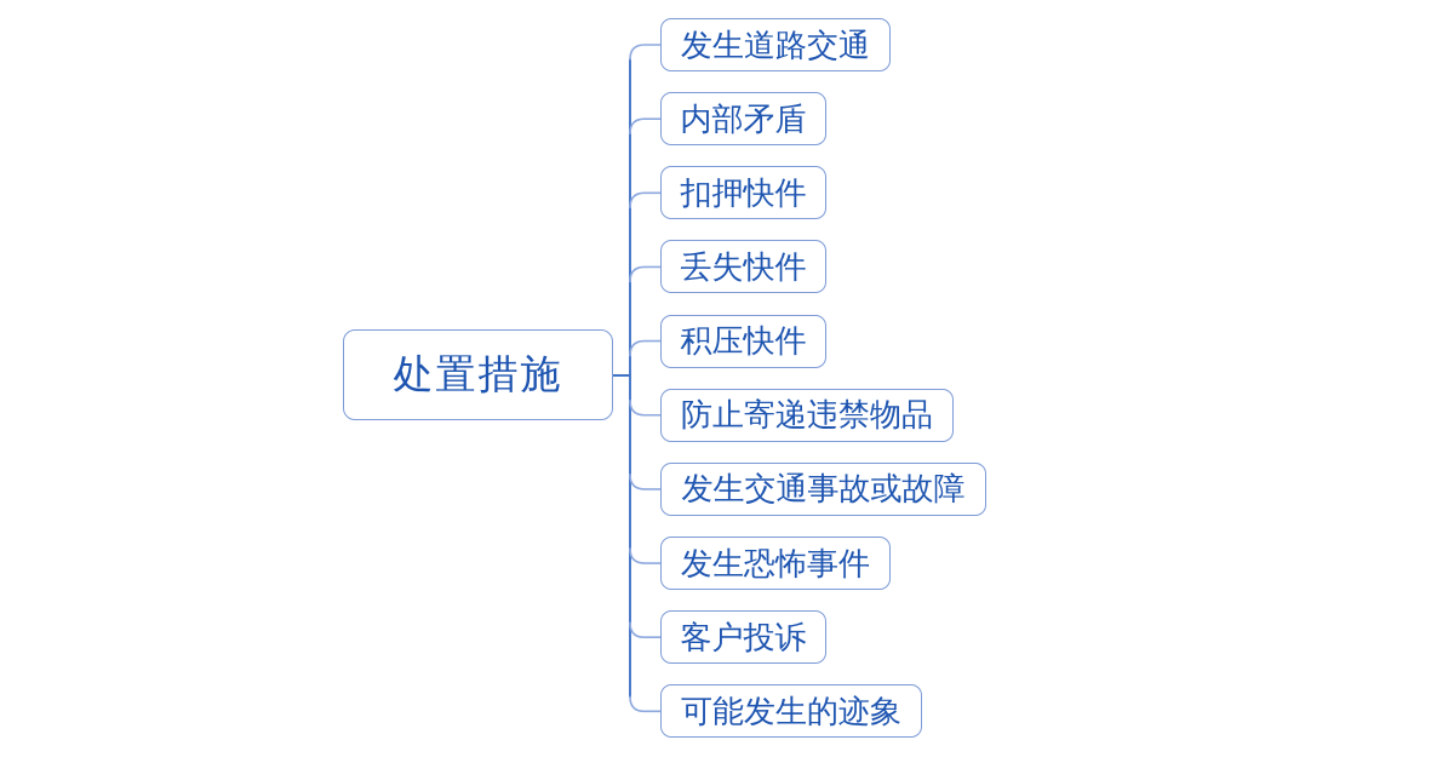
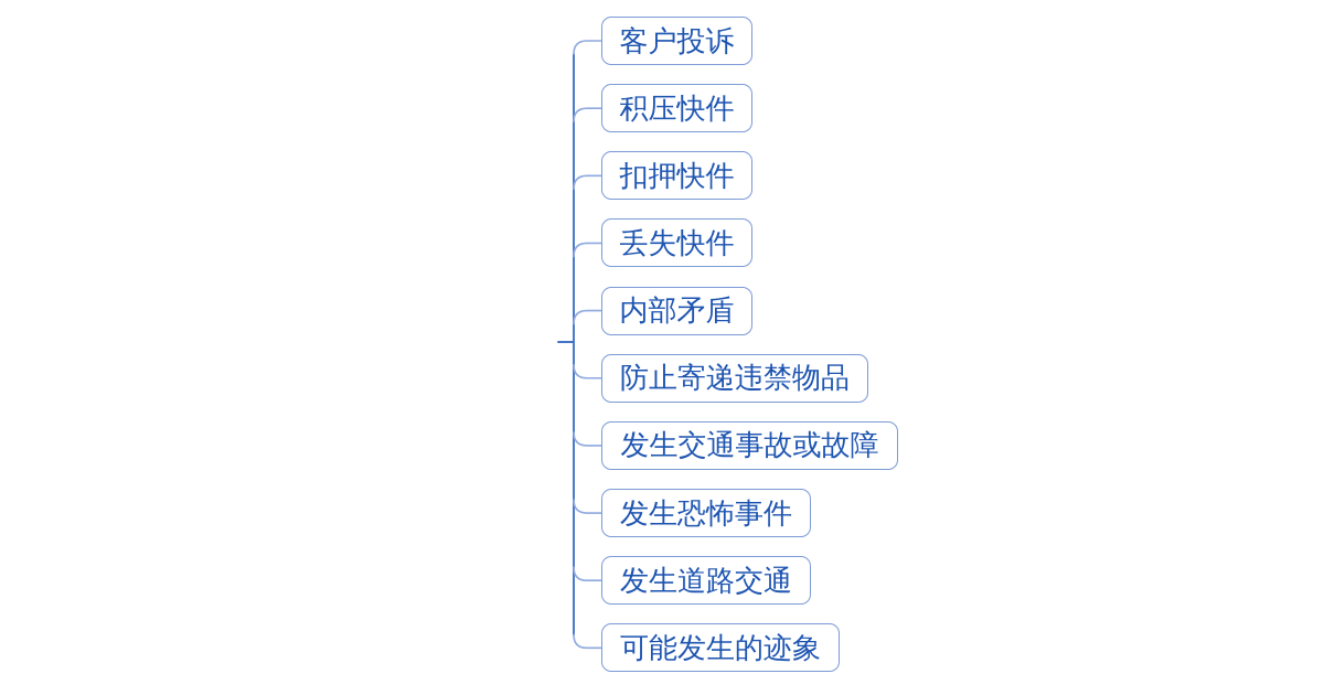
- 处置措施
- 发生道路交通
+ 客户投诉
- 内部矛盾
+ 积压快件
  扣押快件
  丢失快件
- 积压快件
+ 内部矛盾
  防止寄递违禁物品
  发生交通事故或故障
  发生恐怖事件
- 客户投诉
+ 发生道路交通
  可能发生的迹象
